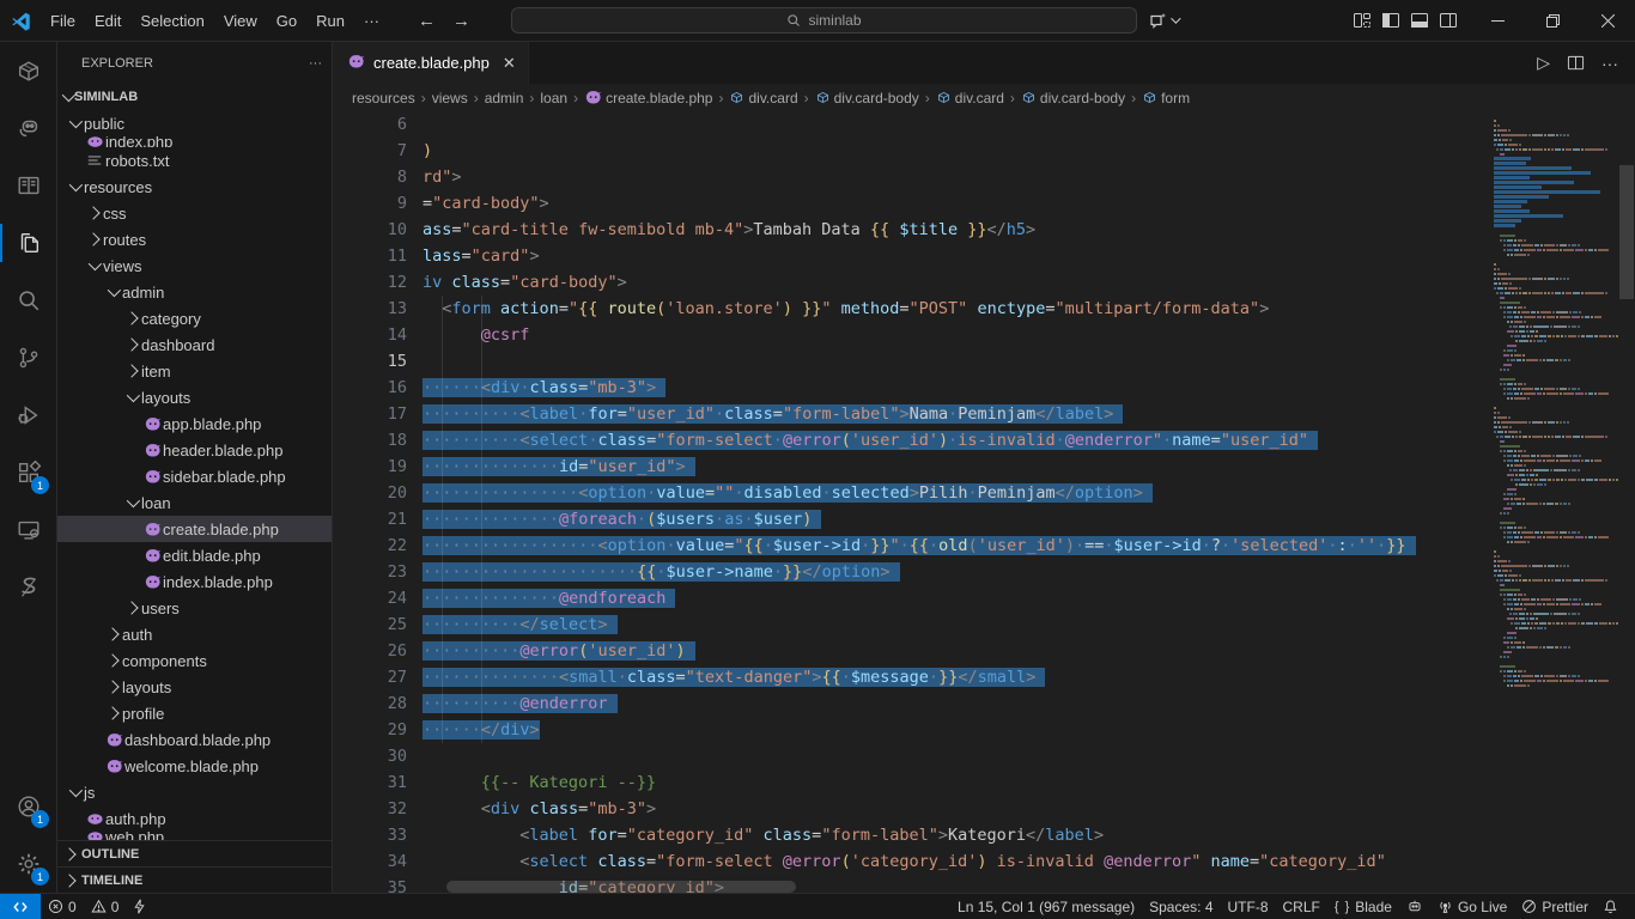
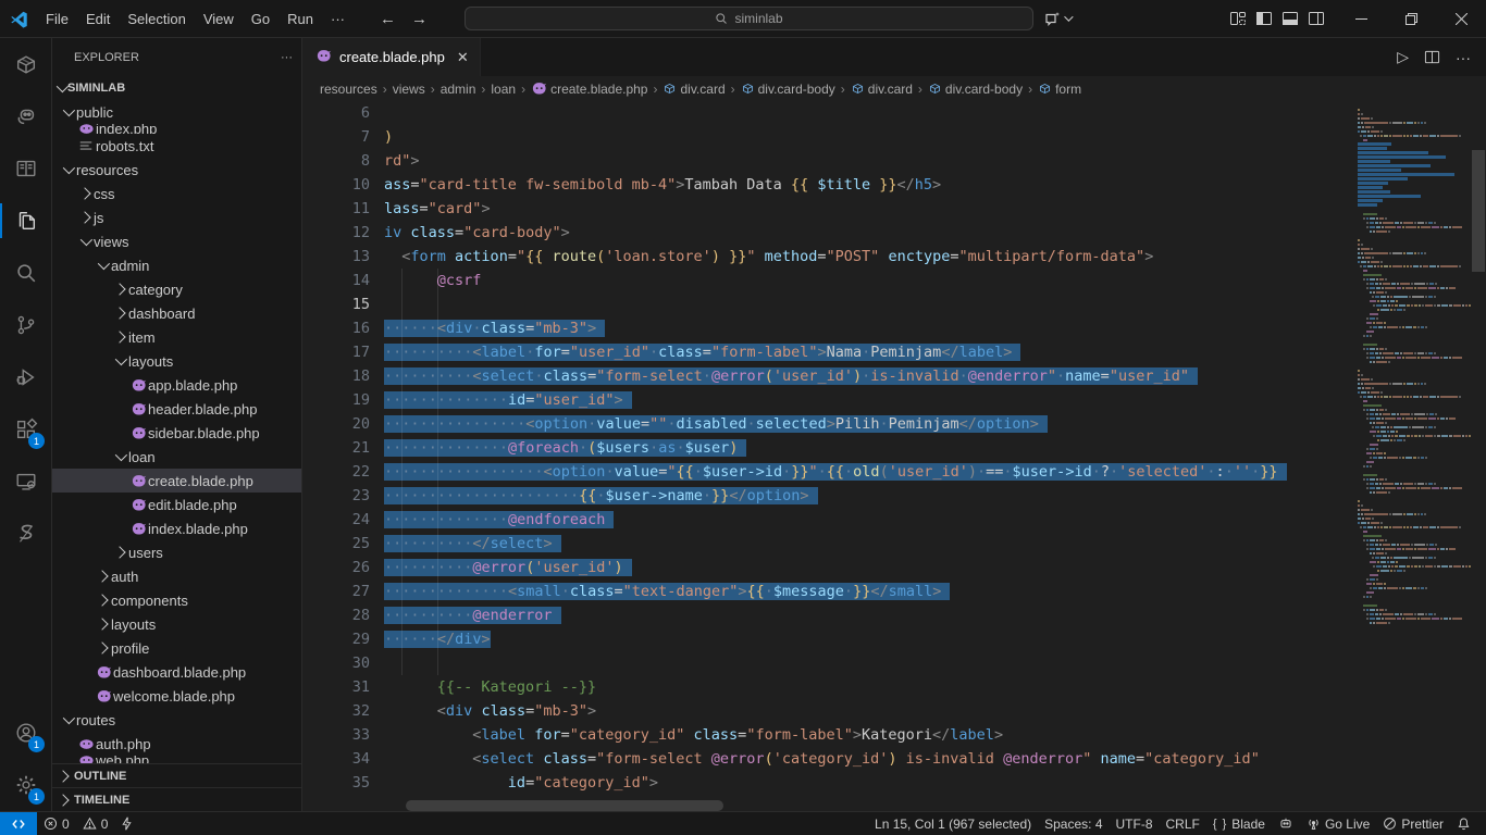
  File
  Edit
  Selection
  View
  Go
  Run
  ···
  ←
  →
  siminlab
  1
  1
  1
  EXPLORER
  ···
  SIMINLAB
  public
  index.php
  robots.txt
  resources
  css
- routes
+ js
  views
  admin
  category
  dashboard
  item
  layouts
  app.blade.php
  header.blade.php
  sidebar.blade.php
  loan
  create.blade.php
  edit.blade.php
  index.blade.php
  users
  auth
  components
  layouts
  profile
  dashboard.blade.php
  welcome.blade.php
- js
+ routes
  auth.php
  web.php
  OUTLINE
  TIMELINE
  create.blade.php
  ✕
  ▷
  ···
  resources
  ›
  views
  ›
  admin
  ›
  loan
  ›
  create.blade.php
  ›
  div.card
  ›
  div.card-body
  ›
  div.card
  ›
  div.card-body
  ›
  form
  6
  7
  )
  8
  rd">
- 9
- ="card-body">
  10
  ass="card-title fw-semibold mb-4">Tambah Data {{ $title }}</h5>
  11
  lass="card">
  12
  iv class="card-body">
  13
  <form action="{{ route('loan.store') }}" method="POST" enctype="multipart/form-data">
  14
  @csrf
  15
  16
  ······<div·class="mb-3">
  17
  ··········<label·for="user_id"·class="form-label">Nama·Peminjam</label>
  18
  ··········<select·class="form-select·@error('user_id')·is-invalid·@enderror"·name="user_id"
  19
  ··············id="user_id">
  20
  ················<option·value=""·disabled·selected>Pilih·Peminjam</option>
  21
  ··············@foreach·($users·as·$user)
  22
  ··················<option·value="{{·$user->id·}}"·{{·old('user_id')·==·$user->id·?·'selected'·:·''·}}
  23
  ······················{{·$user->name·}}</option>
  24
  ··············@endforeach
  25
  ··········</select>
  26
  ··········@error('user_id')
  27
  ··············<small·class="text-danger">{{·$message·}}</small>
  28
  ··········@enderror
  29
  ······</div>
  30
  31
  {{-- Kategori --}}
  32
  <div class="mb-3">
  33
  <label for="category_id" class="form-label">Kategori</label>
  34
  <select class="form-select @error('category_id') is-invalid @enderror" name="category_id"
  35
  id="category_id">
  0
  0
- Ln 15, Col 1 (967 message)
+ Ln 15, Col 1 (967 selected)
  Spaces: 4
  UTF-8
  CRLF
  { }
  Blade
  Go Live
  Prettier
